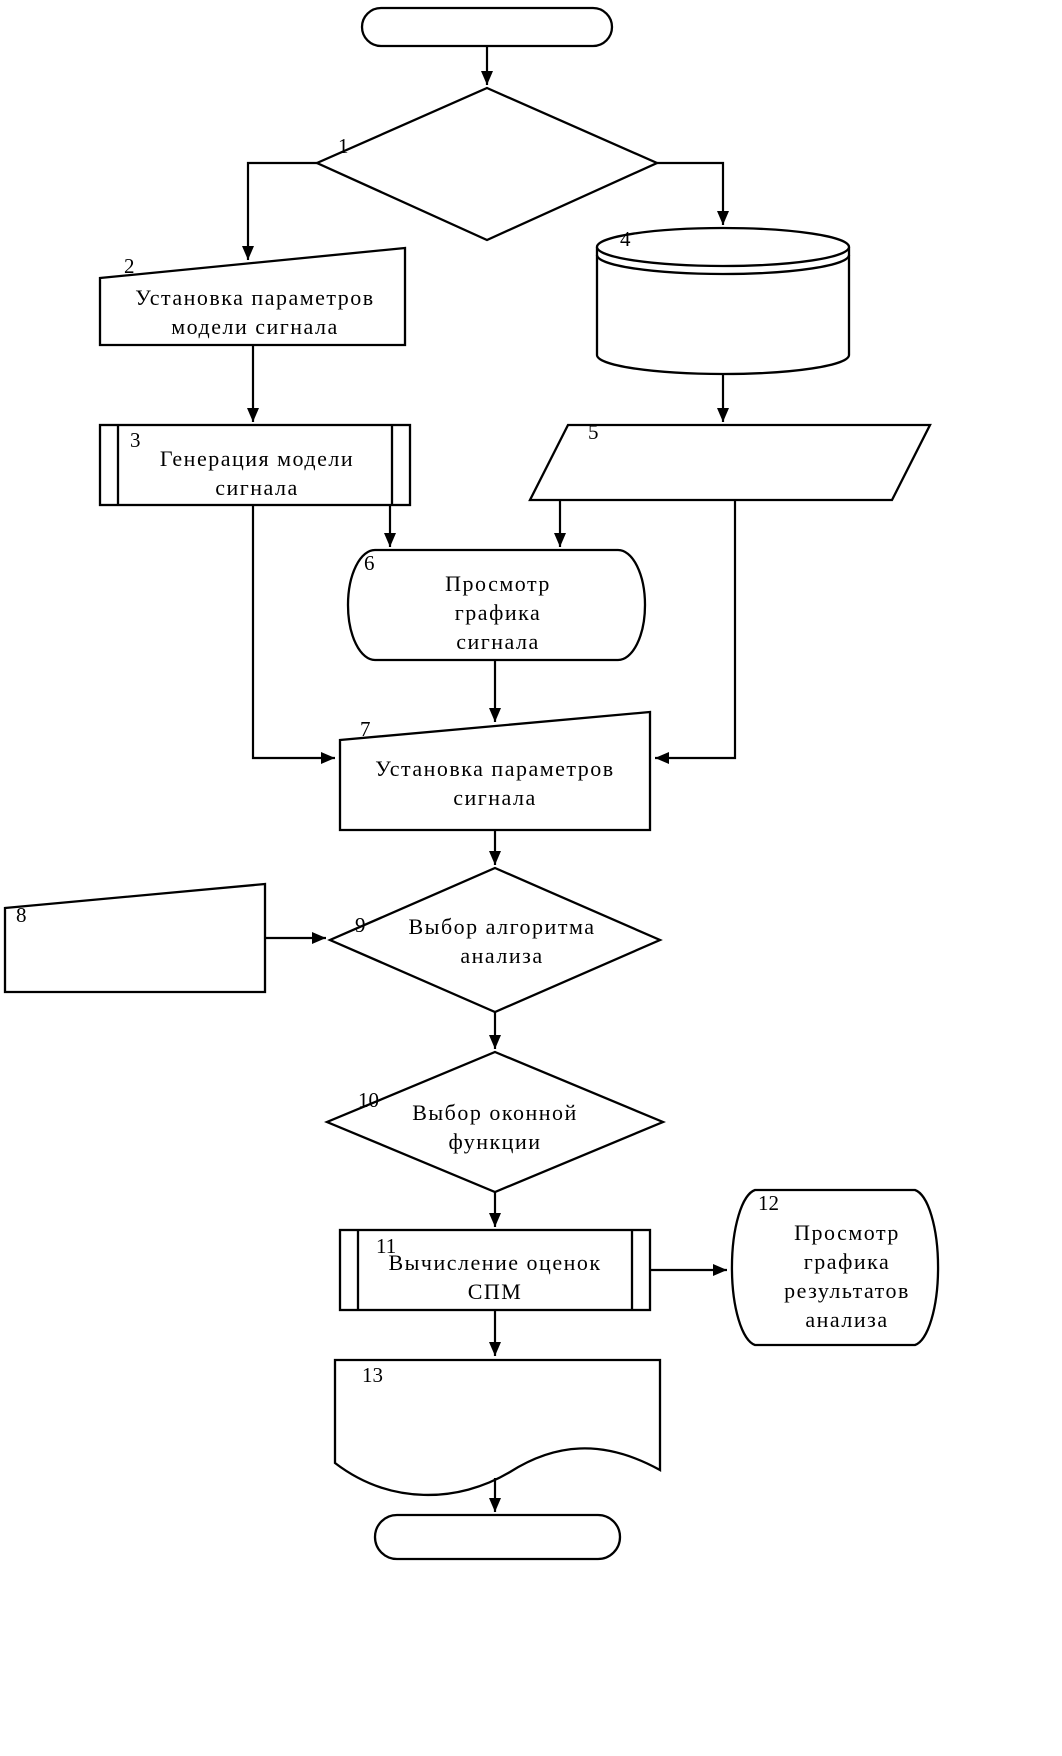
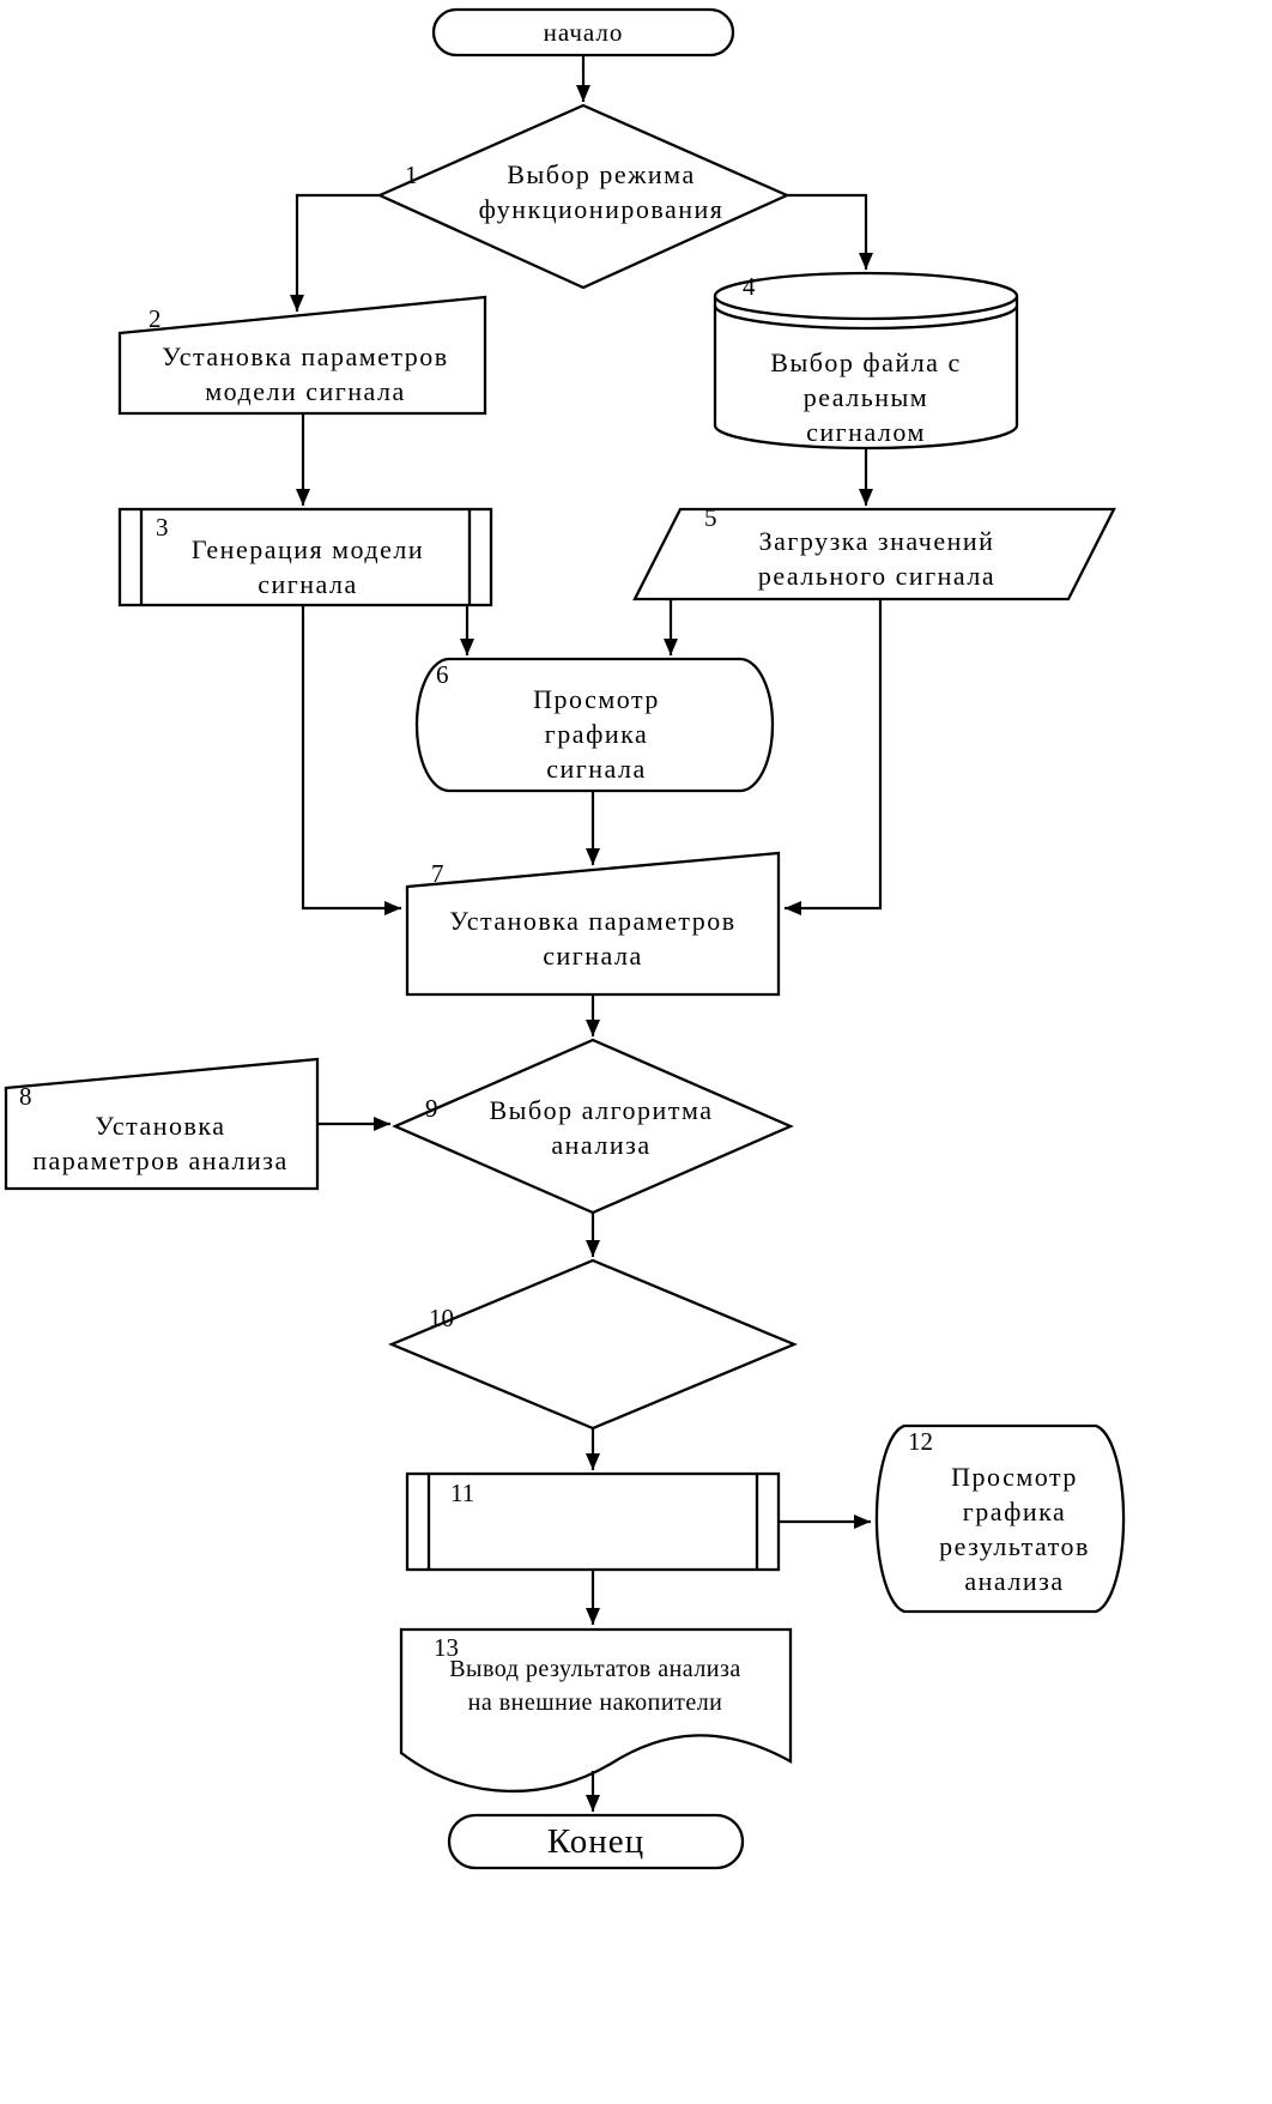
+ начало
+ Выбор режима
+ функционирования
  Установка параметров
  модели сигнала
  Генерация модели
  сигнала
+ Выбор файла с
+ реальным
+ сигналом
+ Загрузка значений
+ реального сигнала
  Просмотр
  графика
  сигнала
  Установка параметров
  сигнала
+ Установка
+ параметров анализа
  Выбор алгоритма
  анализа
- Выбор оконной
- функции
- Вычисление оценок
- СПМ
  Просмотр
  графика
  результатов
  анализа
+ Вывод результатов анализа
+ на внешние накопители
+ Конец
  1
  2
  3
  4
  5
  6
  7
  8
  9
  10
  11
  12
  13
